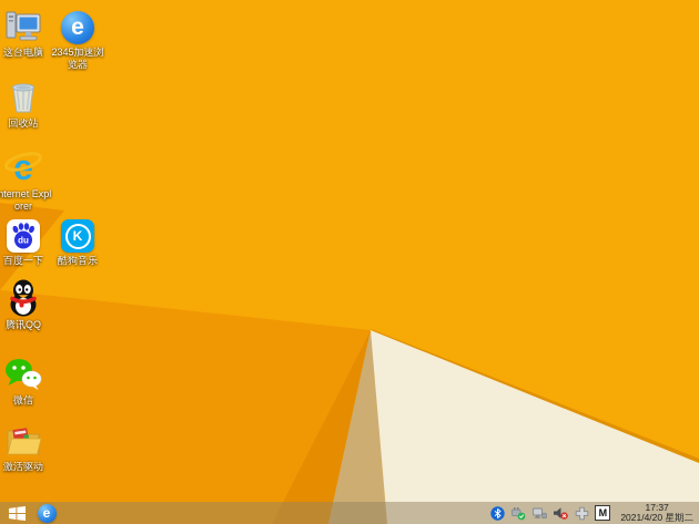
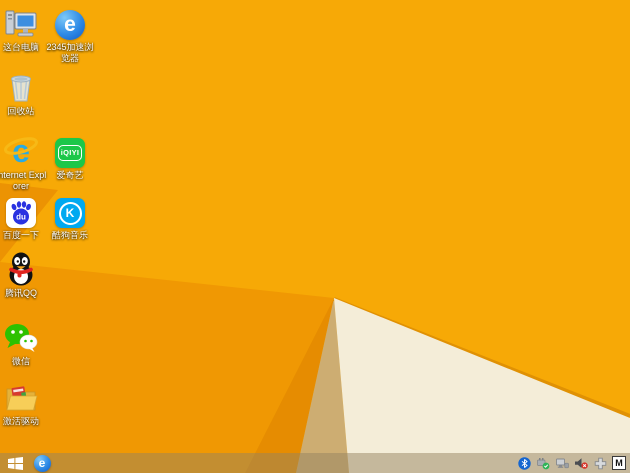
  这台电脑
  e
  2345加速浏览器
  回收站
  nternet Explorer
+ iQIYI
+ 爱奇艺
  du
  百度一下
  K
  酷狗音乐
  腾讯QQ
  微信
  激活驱动
  e
  M
- 17:37
- 2021/4/20 星期二
